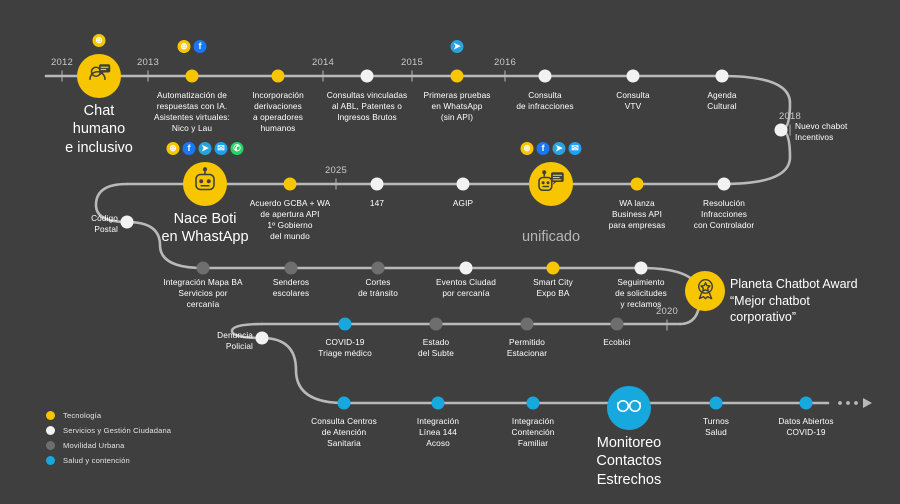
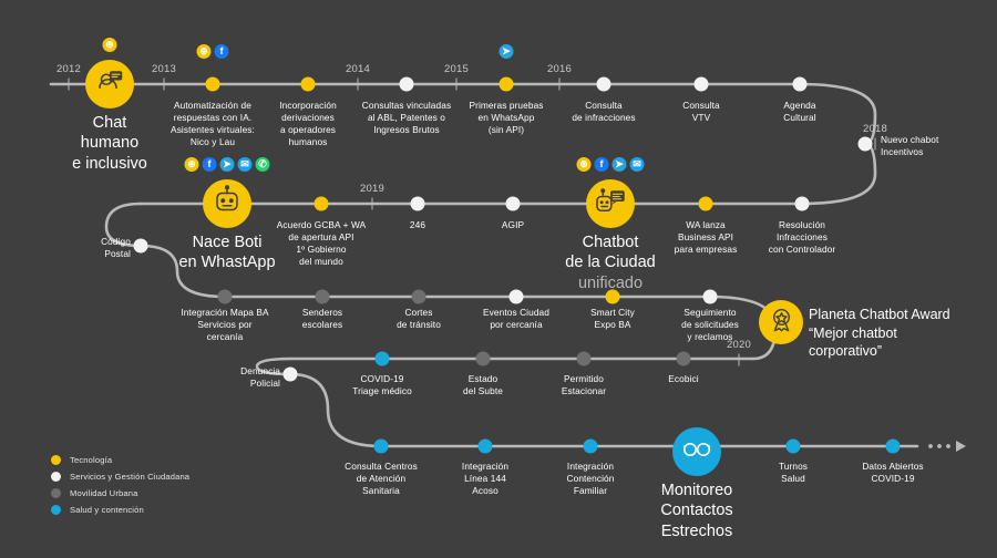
  2012
  2013
  2014
  2015
  2016
  2018
- 2025
+ 2019
  2020
  Automatización de
  respuestas con IA.
  Asistentes virtuales:
  Nico y Lau
  ⊕
  f
  Incorporación
  derivaciones
  a operadores
  humanos
  Consultas vinculadas
  al ABL, Patentes o
  Ingresos Brutos
  Primeras pruebas
  en WhatsApp
  (sin API)
  ➤
  Consulta
  de infracciones
  Consulta
  VTV
  Agenda
  Cultural
  Nuevo chabot
  Incentivos
  Código
  Postal
  Acuerdo GCBA + WA
  de apertura API
  1º Gobierno
  del mundo
- 147
+ 246
  AGIP
  WA lanza
  Business API
  para empresas
  Resolución
  Infracciones
  con Controlador
  Integración Mapa BA
  Servicios por
  cercanía
  Senderos
  escolares
  Cortes
  de tránsito
  Eventos Ciudad
  por cercanía
  Smart City
  Expo BA
  Seguimiento
  de solicitudes
  y reclamos
  Denuncia
  Policial
  COVID-19
  Triage médico
  Estado
  del Subte
  Permitido
  Estacionar
  Ecobici
  Consulta Centros
  de Atención
  Sanitaria
  Integración
  Línea 144
  Acoso
  Integración
  Contención
  Familiar
  Turnos
  Salud
  Datos Abiertos
  COVID-19
  Chat
  humano
  e inclusivo
  ⊕
  Nace Boti
  en WhastApp
  ⊕
  f
  ➤
  ✉
  ✆
+ Chatbot
+ de la Ciudad
  unificado
  ⊕
  f
  ➤
  ✉
  Monitoreo
  Contactos
  Estrechos
  Planeta Chatbot Award
  “Mejor chatbot
  corporativo”
  Tecnología
  Servicios y Gestión Ciudadana
  Movilidad Urbana
  Salud y contención
